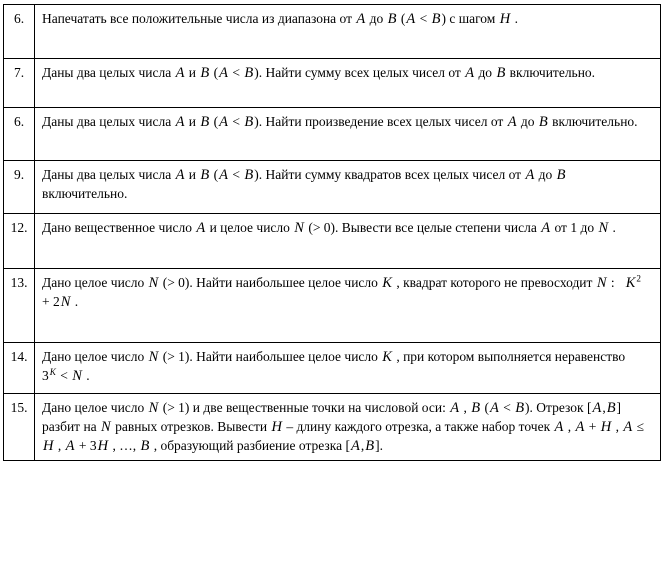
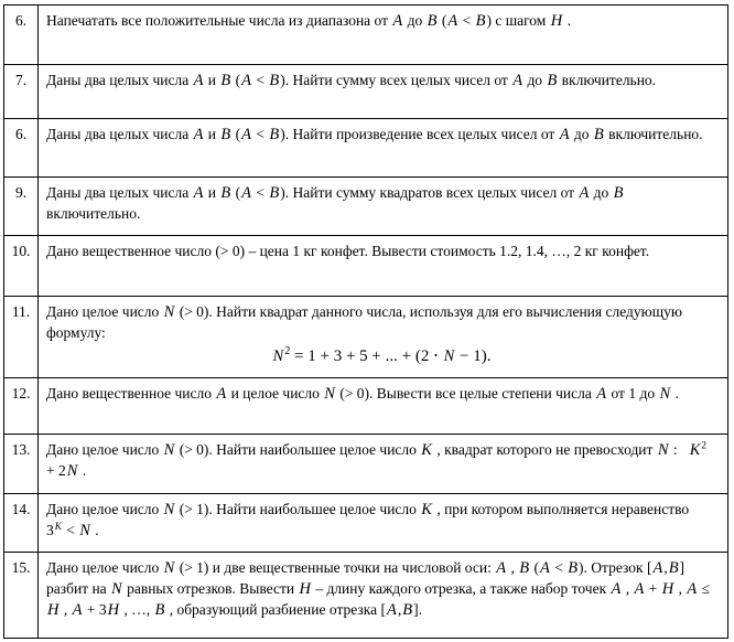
  6.	Напечатать все положительные числа из диапазона от A до B (A < B) с шагом H .
  7.	Даны два целых числа A и B (A < B). Найти сумму всех целых чисел от A до B включительно.
  6.	Даны два целых числа A и B (A < B). Найти произведение всех целых чисел от A до B включительно.
  9.	Даны два целых числа A и B (A < B). Найти сумму квадратов всех целых чисел от A до B включительно.
+ 10.	Дано вещественное число (> 0) – цена 1 кг конфет. Вывести стоимость 1.2, 1.4, …, 2 кг конфет.
+ 11.	Дано целое число N (> 0). Найти квадрат данного числа, используя для его вычисления следующую формулу:N2 = 1 + 3 + 5 + ... + (2 ⋅ N − 1).
  12.	Дано вещественное число A и целое число N (> 0). Вывести все целые степени числа A от 1 до N .
  13.	Дано целое число N (> 0). Найти наибольшее целое число K , квадрат которого не превосходит N : K2 + 2N .
  14.	Дано целое число N (> 1). Найти наибольшее целое число K , при котором выполняется неравенство 3K < N .
  15.	Дано целое число N (> 1) и две вещественные точки на числовой оси: A , B (A < B). Отрезок [A,B] разбит на N равных отрезков. Вывести H – длину каждого отрезка, а также набор точек A , A + H , A ≤ H , A + 3H , …, B , образующий разбиение отрезка [A,B].
